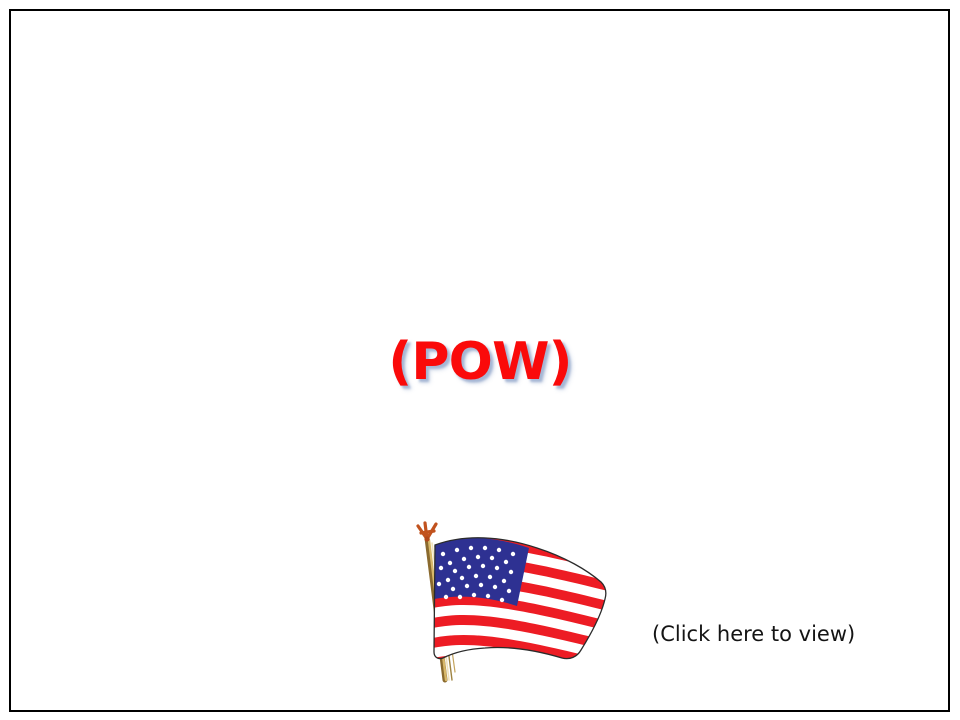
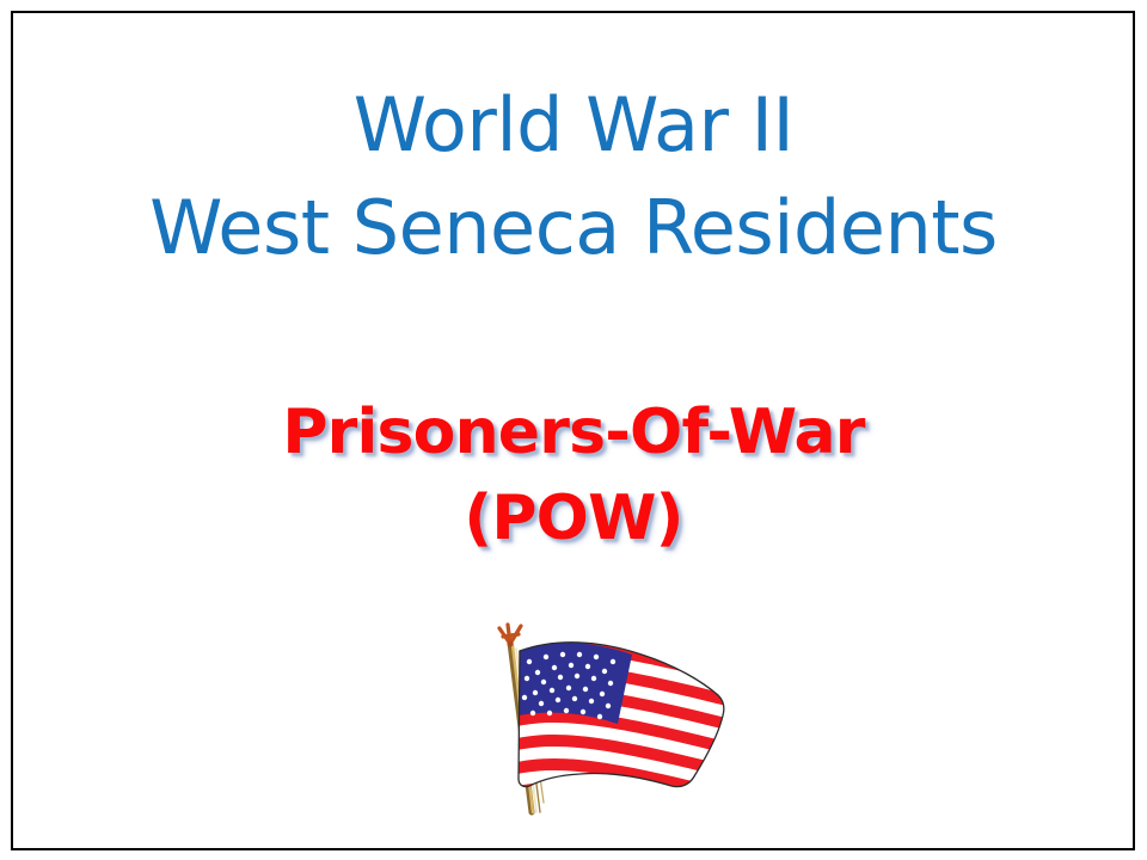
+ World War II
+ West Seneca Residents
+ Prisoners-Of-War
  (POW)
- (Click here to view)
